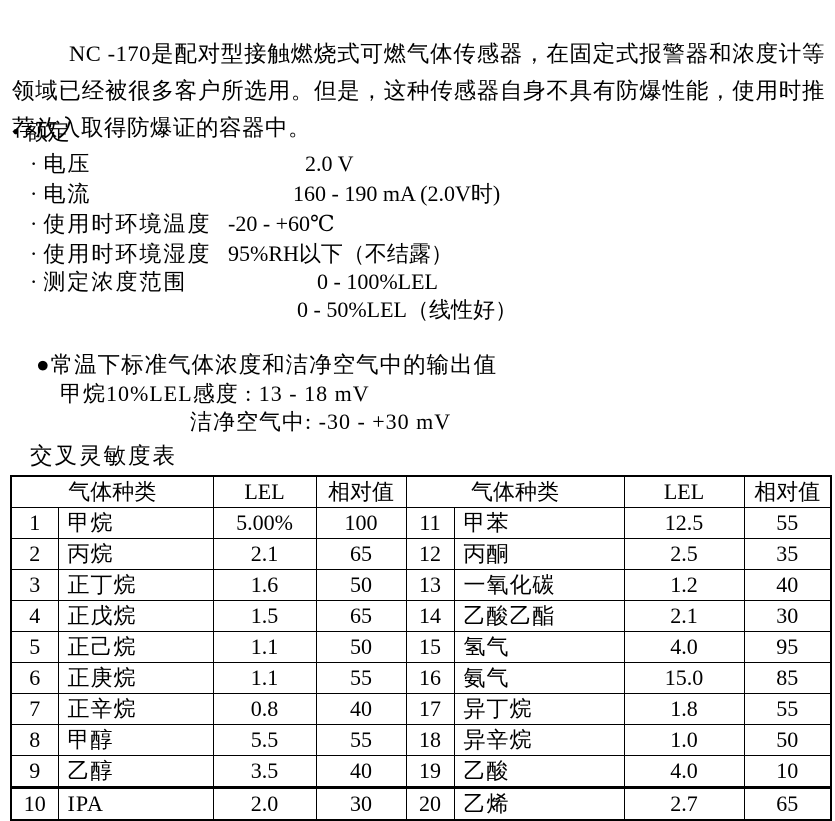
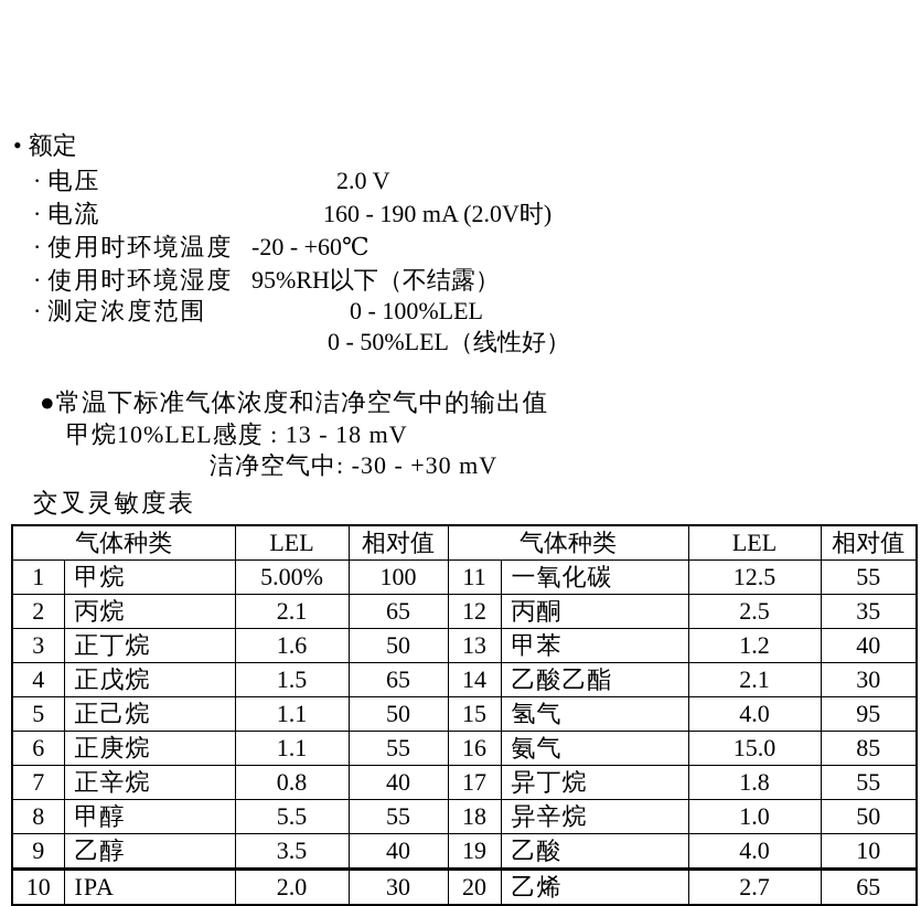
- NC -170是配对型接触燃烧式可燃气体传感器，在固定式报警器和浓度计等领域已经被很多客户所选用。但是，这种传感器自身不具有防爆性能，使用时推荐放入取得防爆证的容器中。
  • 额定
  · 电压
  2.0 V
  · 电流
  160 - 190 mA (2.0V时)
  · 使用时环境温度
  -20 - +60℃
  · 使用时环境湿度
  95%RH以下（不结露）
  · 测定浓度范围
  0 - 100%LEL
  0 - 50%LEL（线性好）
  ●常温下标准气体浓度和洁净空气中的输出值
  甲烷10%LEL感度 : 13 - 18 mV
  洁净空气中: -30 - +30 mV
  交叉灵敏度表
  气体种类	LEL	相对值	气体种类	LEL	相对值
- 1	甲烷	5.00%	100	11	甲苯	12.5	55
+ 1	甲烷	5.00%	100	11	一氧化碳	12.5	55
  2	丙烷	2.1	65	12	丙酮	2.5	35
- 3	正丁烷	1.6	50	13	一氧化碳	1.2	40
+ 3	正丁烷	1.6	50	13	甲苯	1.2	40
  4	正戊烷	1.5	65	14	乙酸乙酯	2.1	30
  5	正己烷	1.1	50	15	氢气	4.0	95
  6	正庚烷	1.1	55	16	氨气	15.0	85
  7	正辛烷	0.8	40	17	异丁烷	1.8	55
  8	甲醇	5.5	55	18	异辛烷	1.0	50
  9	乙醇	3.5	40	19	乙酸	4.0	10
  10	IPA	2.0	30	20	乙烯	2.7	65
